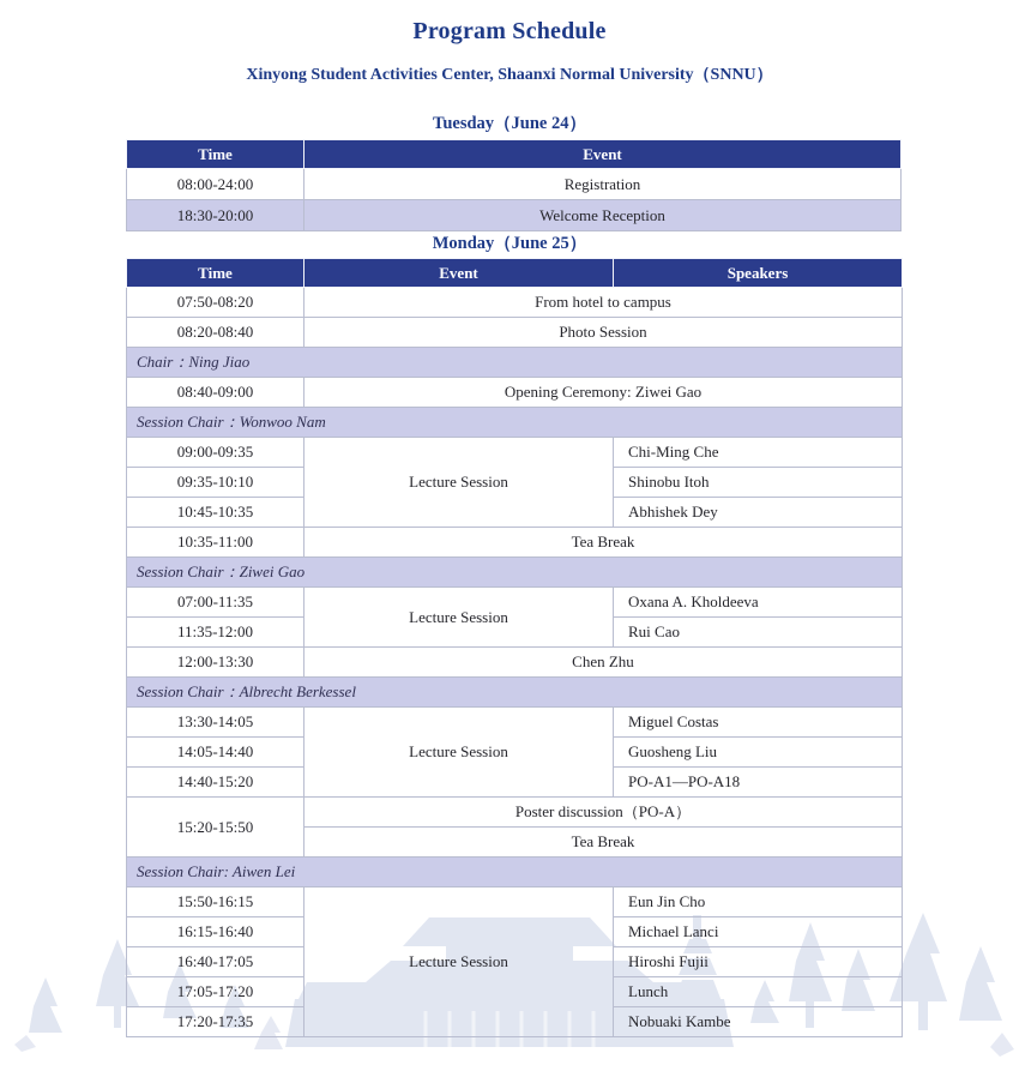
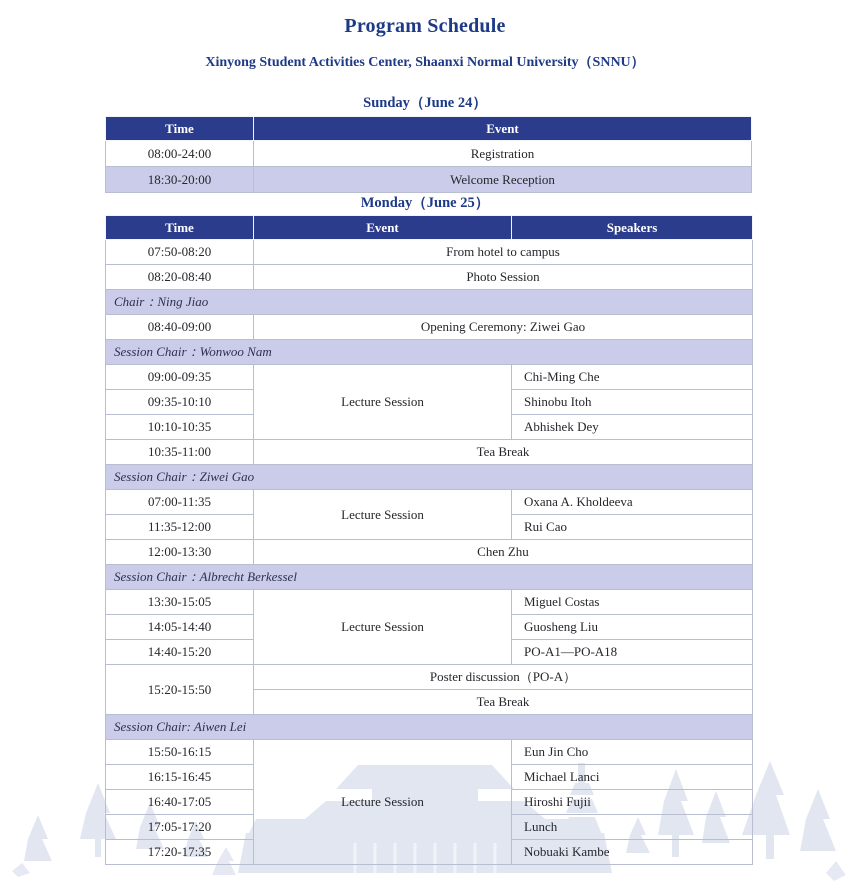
  Program Schedule
  Xinyong Student Activities Center, Shaanxi Normal University（SNNU）
- Tuesday（June 24）
+ Sunday（June 24）
  Time	Event
  08:00-24:00	Registration
  18:30-20:00	Welcome Reception
  Monday（June 25）
  Time	Event	Speakers
  07:50-08:20	From hotel to campus
  08:20-08:40	Photo Session
  Chair：Ning Jiao
  08:40-09:00	Opening Ceremony: Ziwei Gao
  Session Chair：Wonwoo Nam
  09:00-09:35	Lecture Session	Chi-Ming Che
  09:35-10:10	Shinobu Itoh
- 10:45-10:35	Abhishek Dey
+ 10:10-10:35	Abhishek Dey
  10:35-11:00	Tea Break
  Session Chair：Ziwei Gao
  07:00-11:35	Lecture Session	Oxana A. Kholdeeva
  11:35-12:00	Rui Cao
  12:00-13:30	Chen Zhu
  Session Chair：Albrecht Berkessel
- 13:30-14:05	Lecture Session	Miguel Costas
+ 13:30-15:05	Lecture Session	Miguel Costas
  14:05-14:40	Guosheng Liu
  14:40-15:20	PO-A1—PO-A18
  15:20-15:50	Poster discussion（PO-A）
  Tea Break
  Session Chair: Aiwen Lei
  15:50-16:15	Lecture Session	Eun Jin Cho
- 16:15-16:40	Michael Lanci
+ 16:15-16:45	Michael Lanci
  16:40-17:05	Hiroshi Fujii
  17:05-17:20	Lunch
  17:20-17:35	Nobuaki Kambe
